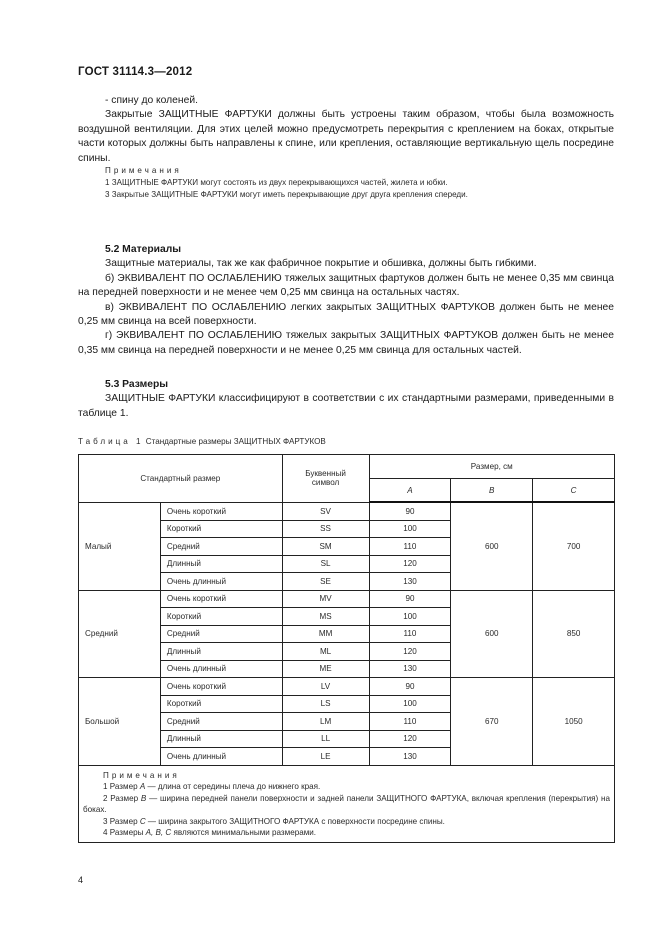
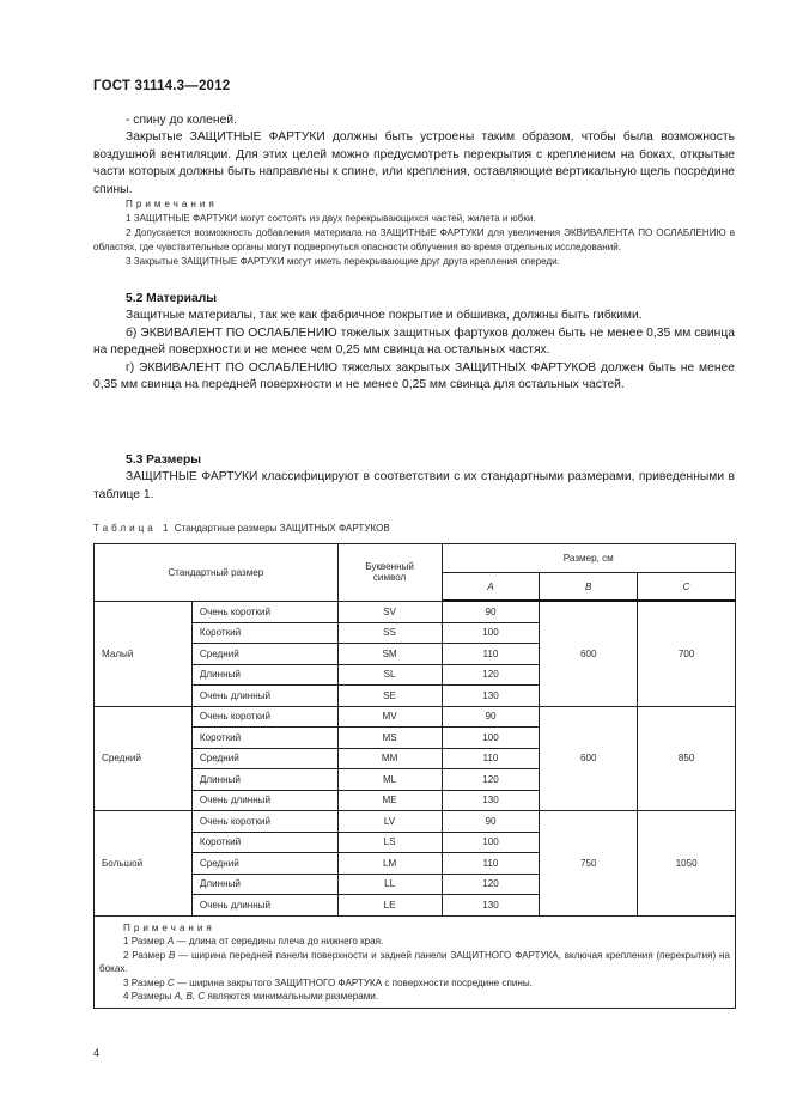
  ГОСТ 31114.3—2012
  - спину до коленей.
  Закрытые ЗАЩИТНЫЕ ФАРТУКИ должны быть устроены таким образом, чтобы была возможность воздушной вентиляции. Для этих целей можно предусмотреть перекрытия с креплением на боках, открытые части которых должны быть направлены к спине, или крепления, оставляющие вертикальную щель посредине спины.
  Примечания
  1 ЗАЩИТНЫЕ ФАРТУКИ могут состоять из двух перекрывающихся частей, жилета и юбки.
+ 2 Допускается возможность добавления материала на ЗАЩИТНЫЕ ФАРТУКИ для увеличения ЭКВИВАЛЕНТА ПО ОСЛАБЛЕНИЮ в областях, где чувствительные органы могут подвергнуться опасности облучения во время отдельных исследований.
  3 Закрытые ЗАЩИТНЫЕ ФАРТУКИ могут иметь перекрывающие друг друга крепления спереди.
  5.2 Материалы
  Защитные материалы, так же как фабричное покрытие и обшивка, должны быть гибкими.
  б) ЭКВИВАЛЕНТ ПО ОСЛАБЛЕНИЮ тяжелых защитных фартуков должен быть не менее 0,35 мм свинца на передней поверхности и не менее чем 0,25 мм свинца на остальных частях.
- в) ЭКВИВАЛЕНТ ПО ОСЛАБЛЕНИЮ легких закрытых ЗАЩИТНЫХ ФАРТУКОВ должен быть не менее 0,25 мм свинца на всей поверхности.
  г) ЭКВИВАЛЕНТ ПО ОСЛАБЛЕНИЮ тяжелых закрытых ЗАЩИТНЫХ ФАРТУКОВ должен быть не менее 0,35 мм свинца на передней поверхности и не менее 0,25 мм свинца для остальных частей.
  5.3 Размеры
  ЗАЩИТНЫЕ ФАРТУКИ классифицируют в соответствии с их стандартными размерами, приведенными в таблице 1.
  Таблица 1 Стандартные размеры ЗАЩИТНЫХ ФАРТУКОВ
  Стандартный размер	Буквенный символ	Размер, см
  A	B	C
  Малый	Очень короткий	SV	90	600	700
  Короткий	SS	100
  Средний	SM	110
  Длинный	SL	120
  Очень длинный	SE	130
  Средний	Очень короткий	MV	90	600	850
  Короткий	MS	100
  Средний	MM	110
  Длинный	ML	120
  Очень длинный	ME	130
- Большой	Очень короткий	LV	90	670	1050
+ Большой	Очень короткий	LV	90	750	1050
  Короткий	LS	100
  Средний	LM	110
  Длинный	LL	120
  Очень длинный	LE	130
  Примечания 1 Размер A — длина от середины плеча до нижнего края. 2 Размер B — ширина передней панели поверхности и задней панели ЗАЩИТНОГО ФАРТУКА, включая крепления (перекрытия) на боках. 3 Размер C — ширина закрытого ЗАЩИТНОГО ФАРТУКА с поверхности посредине спины. 4 Размеры A, B, C являются минимальными размерами.
  4
